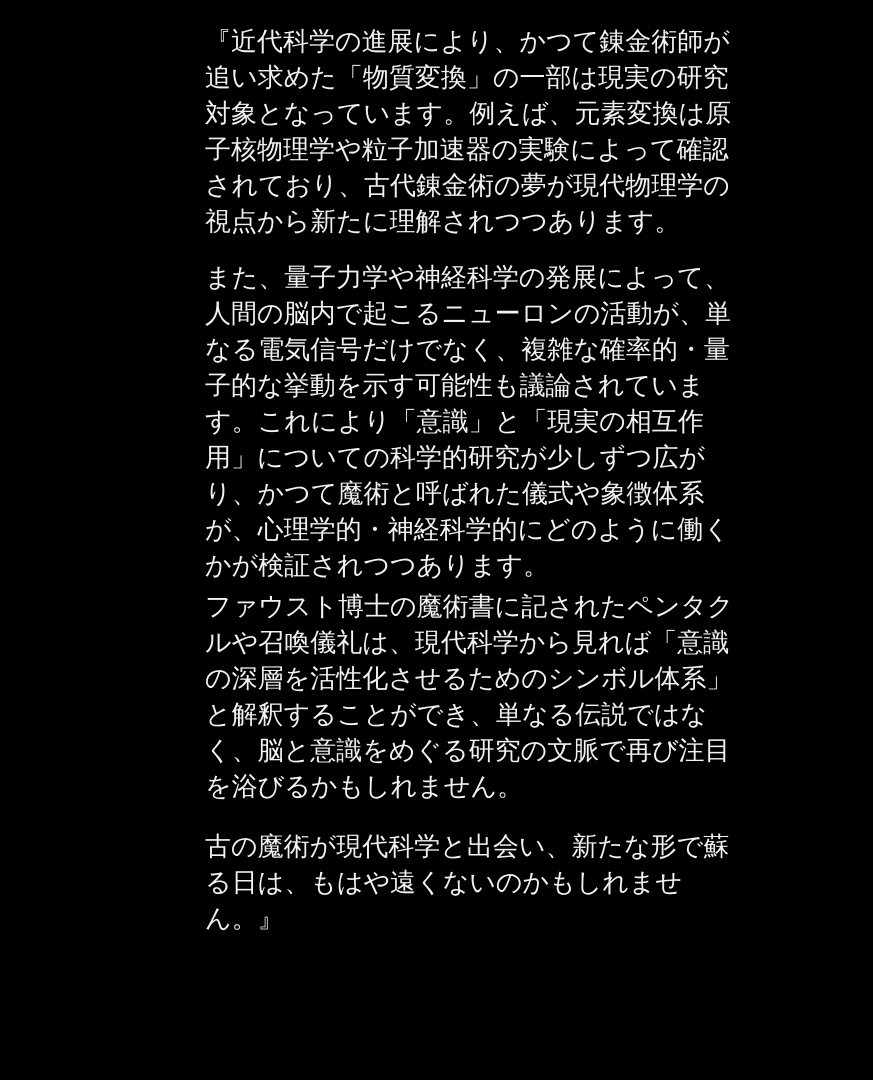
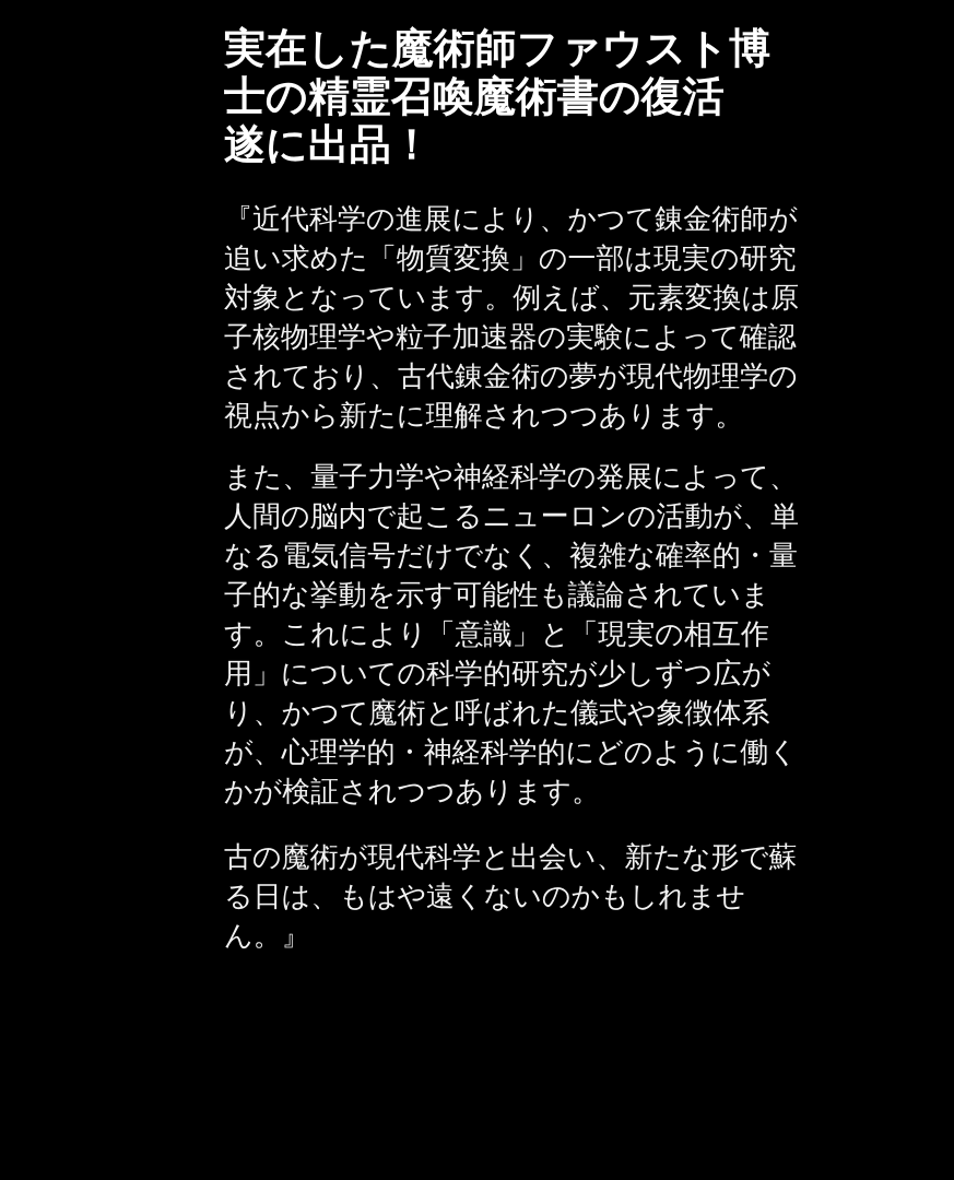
+ 実在した魔術師ファウスト博士の精霊召喚魔術書の復活
+ 遂に出品！
  『近代科学の進展により、かつて錬金術師が追い求めた「物質変換」の一部は現実の研究対象となっています。例えば、元素変換は原子核物理学や粒子加速器の実験によって確認されており、古代錬金術の夢が現代物理学の視点から新たに理解されつつあります。
  また、量子力学や神経科学の発展によって、人間の脳内で起こるニューロンの活動が、単なる電気信号だけでなく、複雑な確率的・量子的な挙動を示す可能性も議論されています。これにより「意識」と「現実の相互作用」についての科学的研究が少しずつ広がり、かつて魔術と呼ばれた儀式や象徴体系が、心理学的・神経科学的にどのように働くかが検証されつつあります。
- ファウスト博士の魔術書に記されたペンタクルや召喚儀礼は、現代科学から見れば「意識の深層を活性化させるためのシンボル体系」と解釈することができ、単なる伝説ではなく、脳と意識をめぐる研究の文脈で再び注目を浴びるかもしれません。
  古の魔術が現代科学と出会い、新たな形で蘇る日は、もはや遠くないのかもしれません。』
